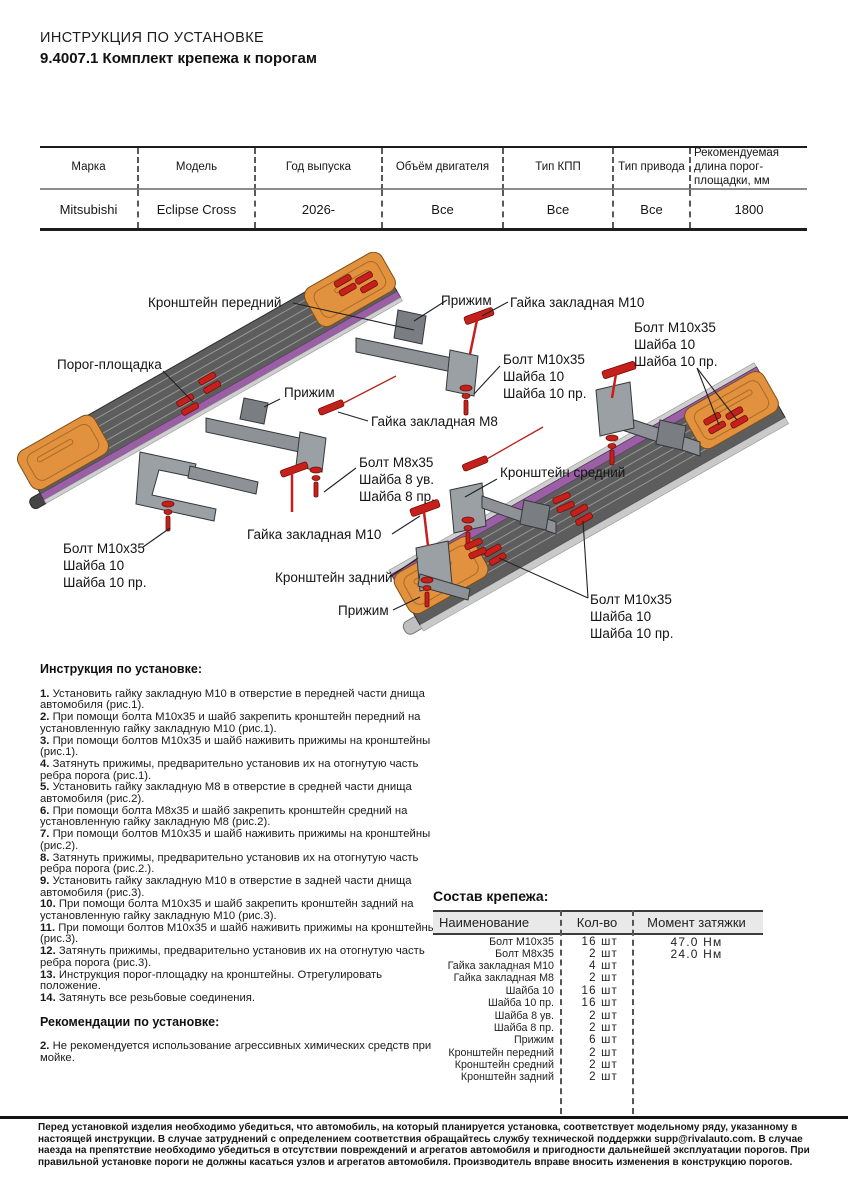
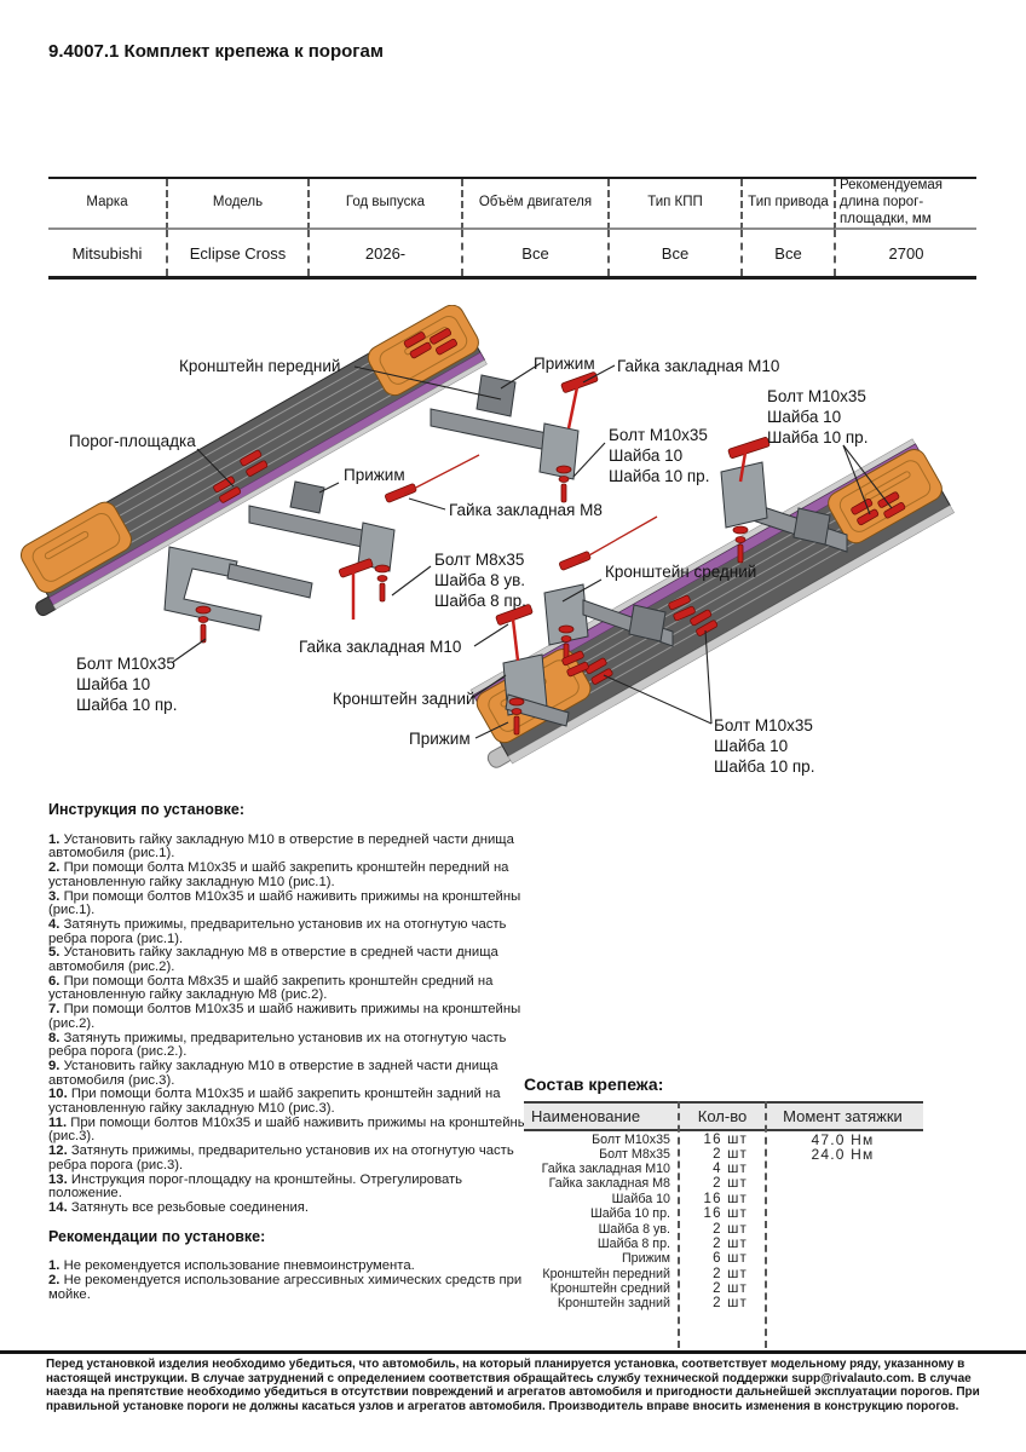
- ИНСТРУКЦИЯ ПО УСТАНОВКЕ
  9.4007.1 Комплект крепежа к порогам
  Марка
  Модель
  Год выпуска
  Объём двигателя
  Тип КПП
  Тип привода
  Рекомендуемая длина порог-площадки, мм
  Mitsubishi
  Eclipse Cross
  2026-
  Все
  Все
  Все
- 1800
+ 2700
  Кронштейн передний
  Прижим
  Гайка закладная М10
  Болт М10х35
  Шайба 10
  Шайба 10 пр.
  Порог-площадка
  Болт М10х35
  Шайба 10
  Шайба 10 пр.
  Прижим
  Гайка закладная М8
  Болт М8х35
  Шайба 8 ув.
  Шайба 8 пр.
  Кронштейн средний
  Гайка закладная М10
  Болт М10х35
  Шайба 10
  Шайба 10 пр.
  Кронштейн задний
  Прижим
  Болт М10х35
  Шайба 10
  Шайба 10 пр.
  Инструкция по установке:
  1. Установить гайку закладную М10 в отверстие в передней части днища автомобиля (рис.1).
  2. При помощи болта М10х35 и шайб закрепить кронштейн передний на установленную гайку закладную М10 (рис.1).
  3. При помощи болтов М10х35 и шайб наживить прижимы на кронштейны (рис.1).
  4. Затянуть прижимы, предварительно установив их на отогнутую часть ребра порога (рис.1).
  5. Установить гайку закладную М8 в отверстие в средней части днища автомобиля (рис.2).
  6. При помощи болта М8х35 и шайб закрепить кронштейн средний на установленную гайку закладную М8 (рис.2).
  7. При помощи болтов М10х35 и шайб наживить прижимы на кронштейны (рис.2).
  8. Затянуть прижимы, предварительно установив их на отогнутую часть ребра порога (рис.2.).
  9. Установить гайку закладную М10 в отверстие в задней части днища автомобиля (рис.3).
  10. При помощи болта М10х35 и шайб закрепить кронштейн задний на установленную гайку закладную М10 (рис.3).
  11. При помощи болтов М10х35 и шайб наживить прижимы на кронштейны (рис.3).
  12. Затянуть прижимы, предварительно установив их на отогнутую часть ребра порога (рис.3).
  13. Инструкция порог-площадку на кронштейны. Отрегулировать положение.
  14. Затянуть все резьбовые соединения.
  Рекомендации по установке:
+ 1. Не рекомендуется использование пневмоинструмента.
  2. Не рекомендуется использование агрессивных химических средств при мойке.
  Состав крепежа:
  Наименование
  Кол-во
  Момент затяжки
  Болт М10х35
  16 шт
  47.0 Нм
  Болт М8х35
  2 шт
  24.0 Нм
  Гайка закладная М10
  4 шт
  Гайка закладная М8
  2 шт
  Шайба 10
  16 шт
  Шайба 10 пр.
  16 шт
  Шайба 8 ув.
  2 шт
  Шайба 8 пр.
  2 шт
  Прижим
  6 шт
  Кронштейн передний
  2 шт
  Кронштейн средний
  2 шт
  Кронштейн задний
  2 шт
  Перед установкой изделия необходимо убедиться, что автомобиль, на который планируется установка, соответствует модельному ряду, указанному в настоящей инструкции. В случае затруднений с определением соответствия обращайтесь службу технической поддержки supp@rivalauto.com. В случае наезда на препятствие необходимо убедиться в отсутствии повреждений и агрегатов автомобиля и пригодности дальнейшей эксплуатации порогов. При правильной установке пороги не должны касаться узлов и агрегатов автомобиля. Производитель вправе вносить изменения в конструкцию порогов.
